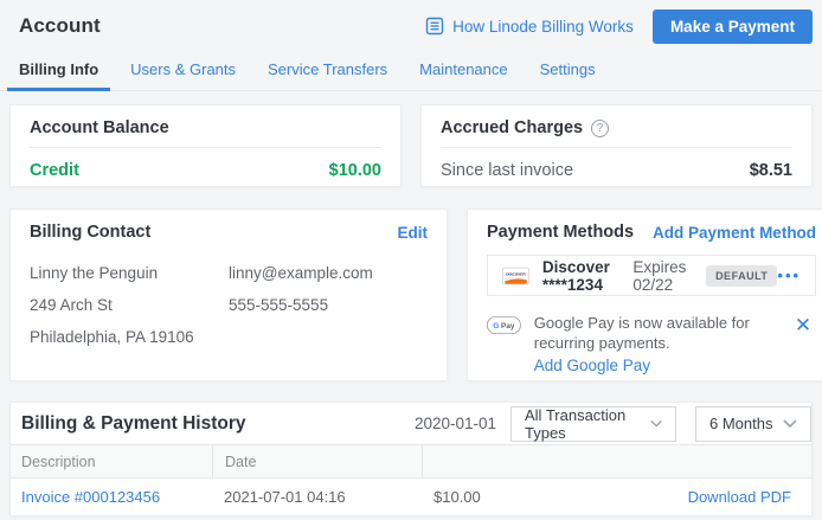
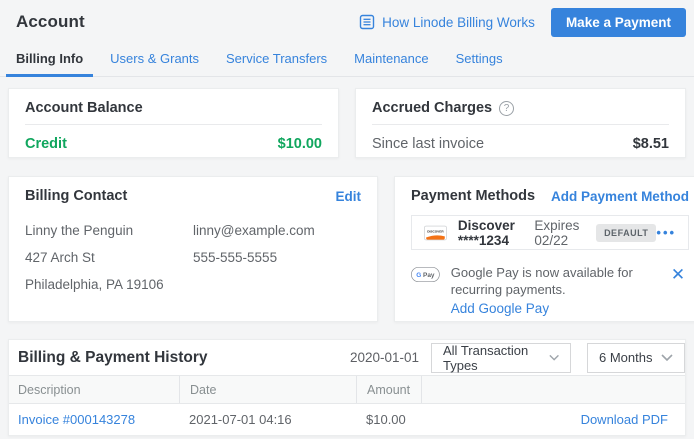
  Account
  How Linode Billing Works
  Make a Payment
  Billing Info
  Users & Grants
  Service Transfers
  Maintenance
  Settings
  Account Balance
  Credit
  $10.00
  Accrued Charges
  ?
  Since last invoice
  $8.51
  Billing Contact
  Edit
  Linny the Penguin
- 249 Arch St
+ 427 Arch St
  Philadelphia, PA 19106
  linny@example.com
  555-555-5555
  Payment Methods
  Add Payment Method
  Discover ****1234
  Expires 02/22
  DEFAULT
  •••
  Google Pay is now available for recurring payments.
  Add Google Pay
  ✕
  Billing & Payment History
  2020-01-01
  All Transaction Types
  6 Months
  Description
  Date
+ Amount
- Invoice #000123456
+ Invoice #000143278
  2021-07-01 04:16
  $10.00
  Download PDF
